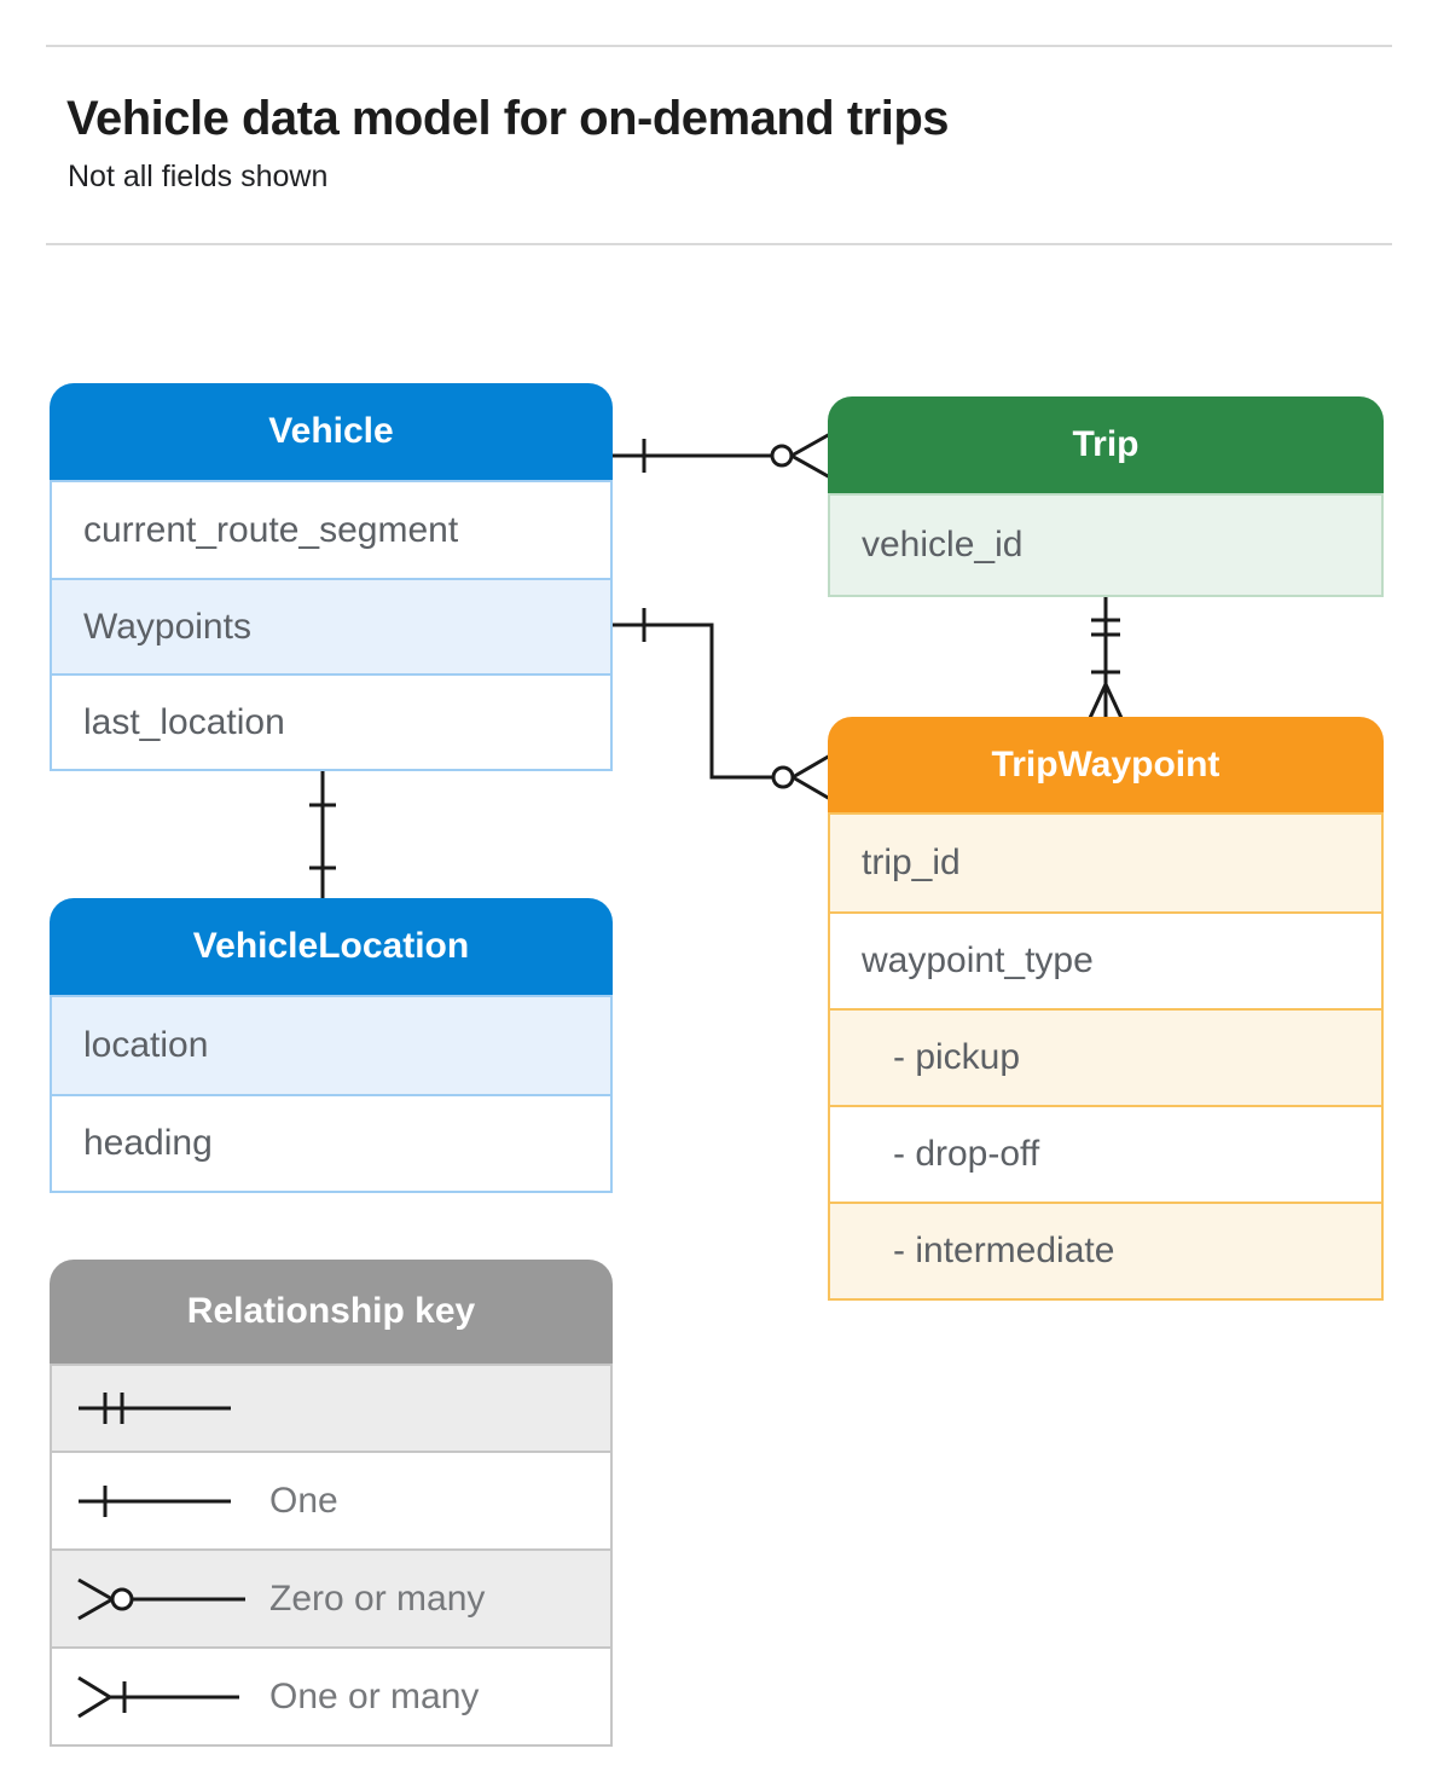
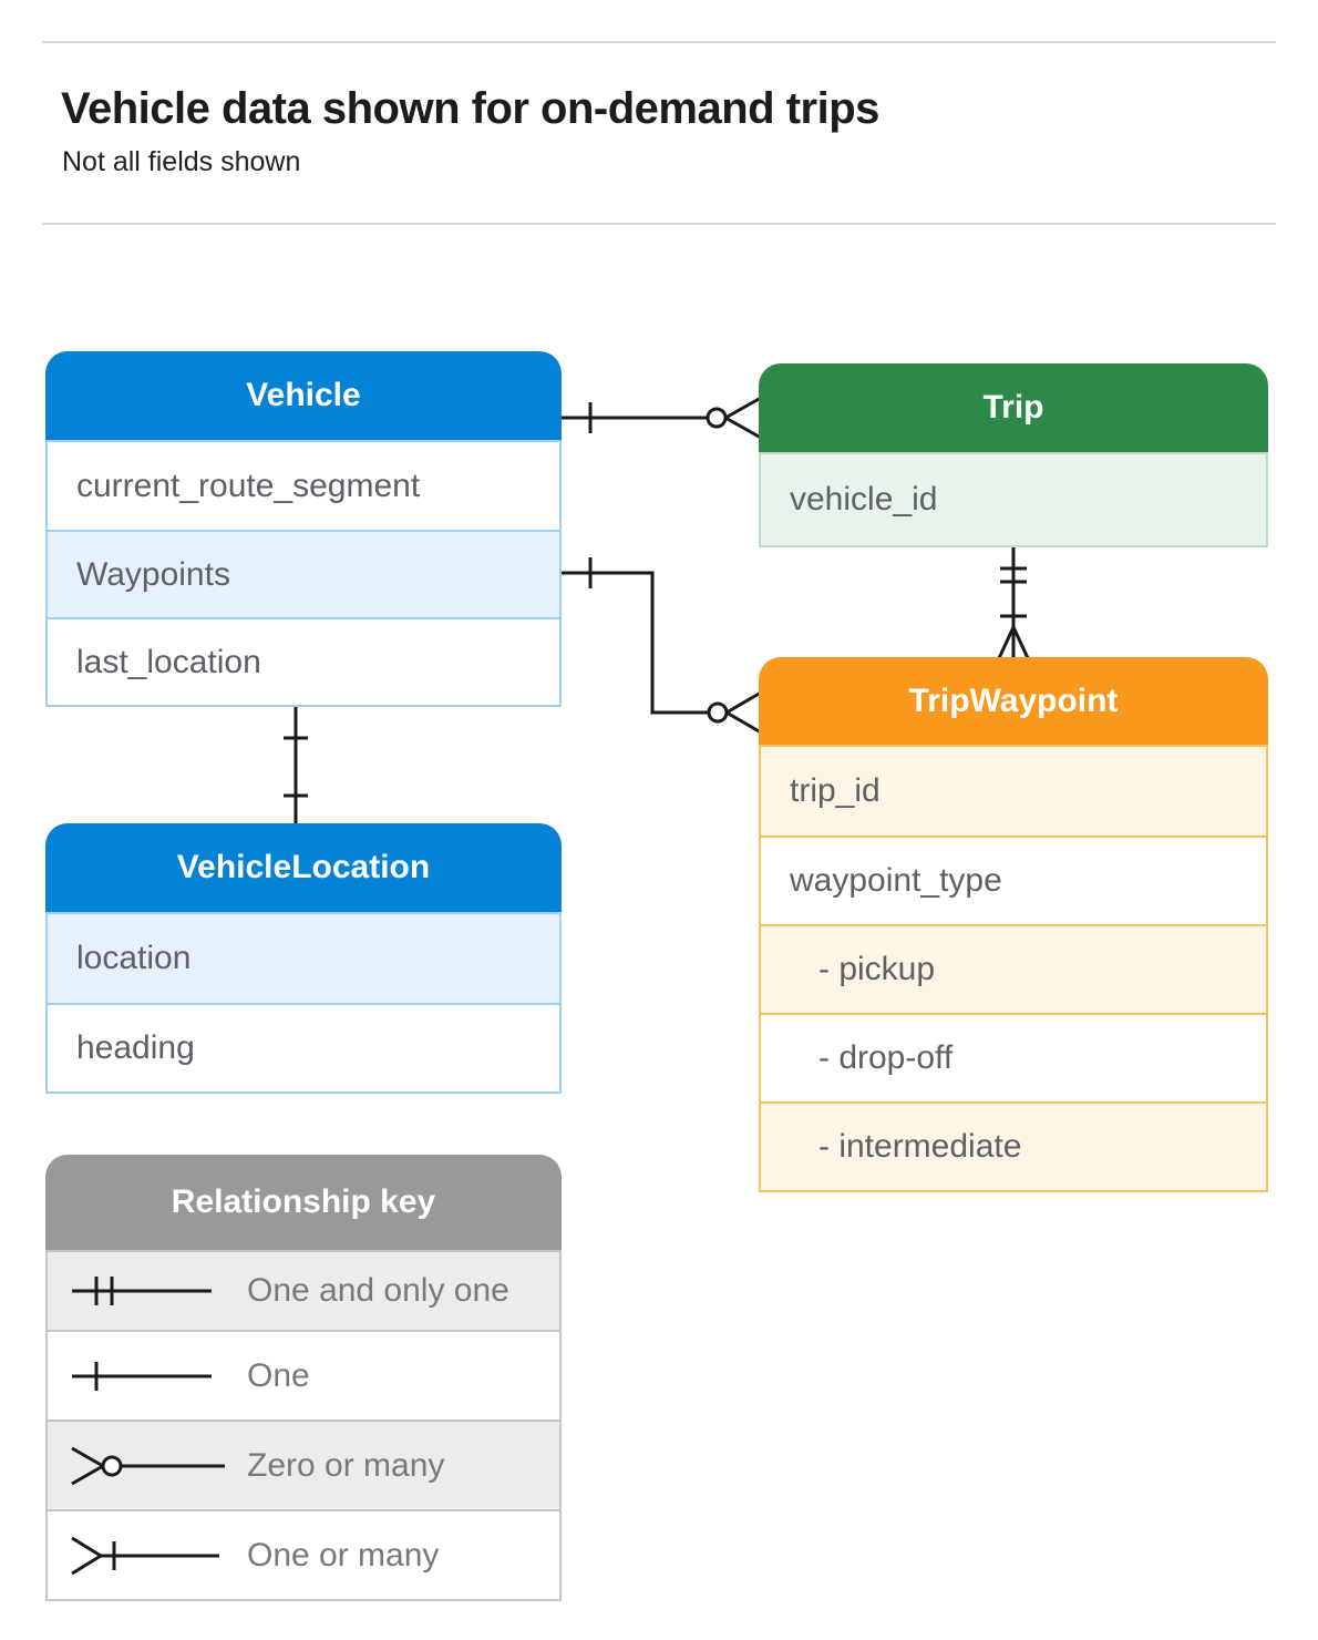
- Vehicle data model for on-demand trips
+ Vehicle data shown for on-demand trips
  Not all fields shown
  Vehicle
  current_route_segment
  Waypoints
  last_location
  Trip
  vehicle_id
  TripWaypoint
  trip_id
  waypoint_type
  - pickup
  - drop-off
  - intermediate
  VehicleLocation
  location
  heading
  Relationship key
+ One and only one
  One
  Zero or many
  One or many
